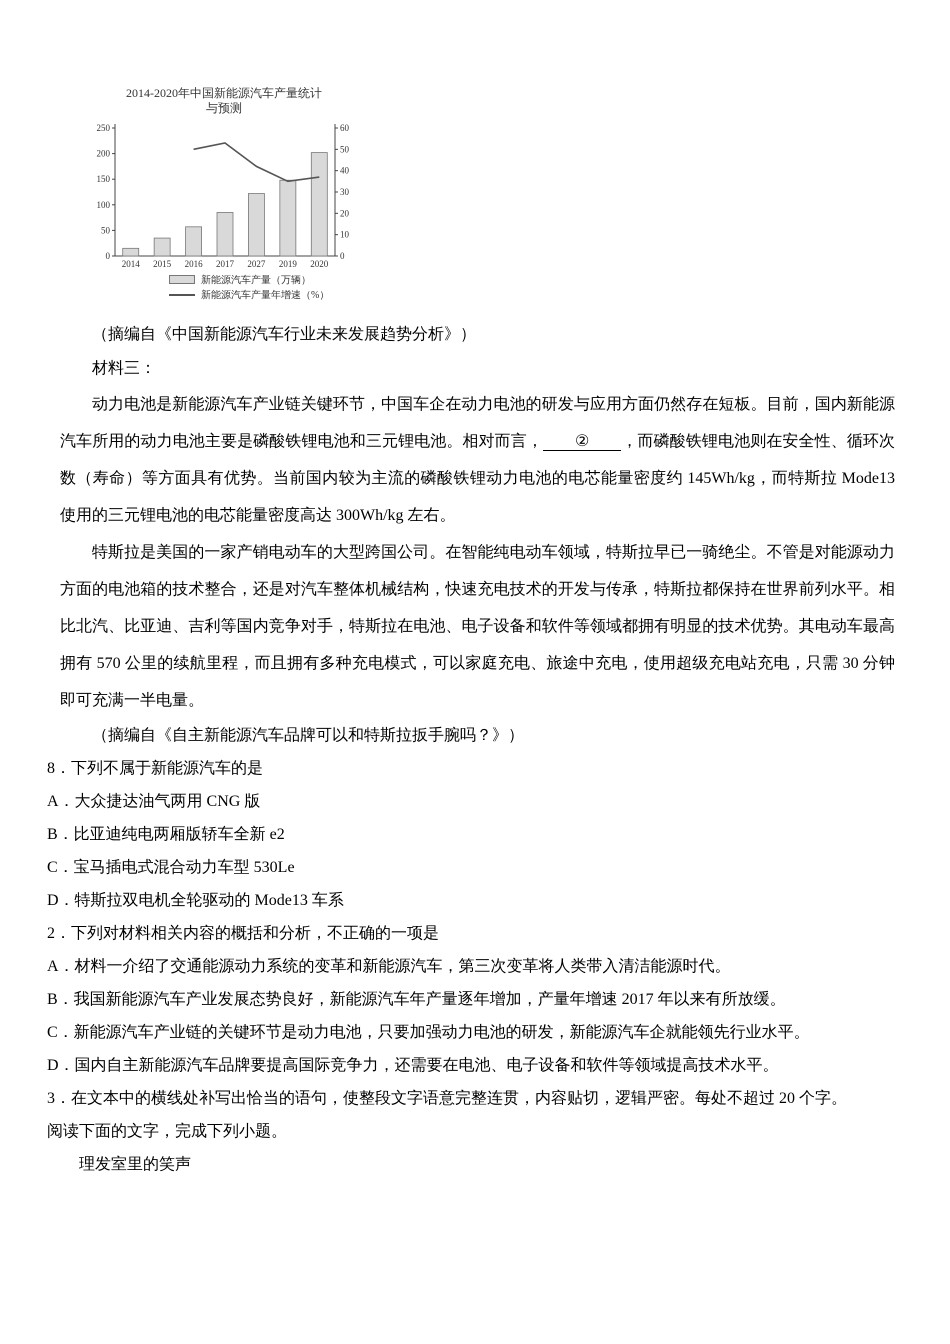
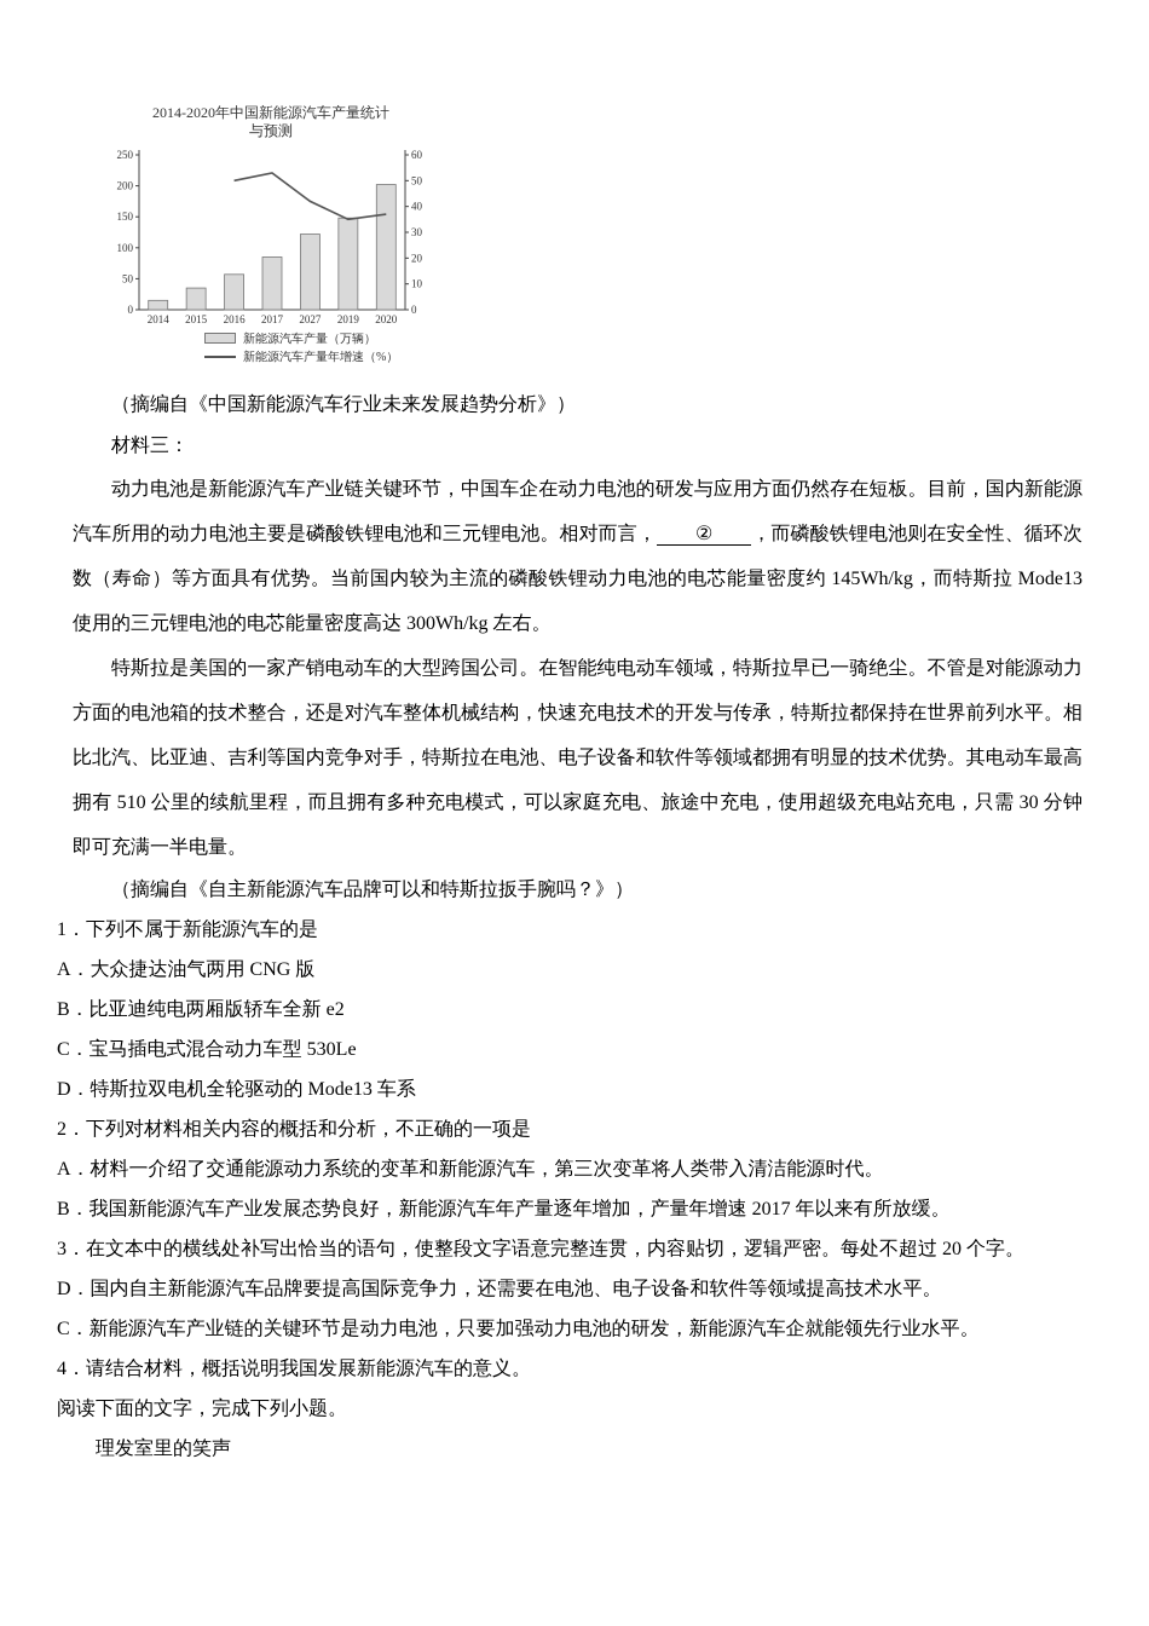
  2014-2020年中国新能源汽车产量统计
  与预测
  0
  50
  100
  150
  200
  250
  0
  10
  20
  30
  40
  50
  60
  2014
  2015
  2016
  2017
  2027
  2019
  2020
  新能源汽车产量（万辆）
  新能源汽车产量年增速（%）
  （摘编自《中国新能源汽车行业未来发展趋势分析》）
  材料三：
  动力电池是新能源汽车产业链关键环节，中国车企在动力电池的研发与应用方面仍然存在短板。目前，国内新能源汽车所用的动力电池主要是磷酸铁锂电池和三元锂电池。相对而言， ② ，而磷酸铁锂电池则在安全性、循环次数（寿命）等方面具有优势。当前国内较为主流的磷酸铁锂动力电池的电芯能量密度约 145Wh/kg，而特斯拉 Mode13 使用的三元锂电池的电芯能量密度高达 300Wh/kg 左右。
- 特斯拉是美国的一家产销电动车的大型跨国公司。在智能纯电动车领域，特斯拉早已一骑绝尘。不管是对能源动力方面的电池箱的技术整合，还是对汽车整体机械结构，快速充电技术的开发与传承，特斯拉都保持在世界前列水平。相比北汽、比亚迪、吉利等国内竞争对手，特斯拉在电池、电子设备和软件等领域都拥有明显的技术优势。其电动车最高拥有 570 公里的续航里程，而且拥有多种充电模式，可以家庭充电、旅途中充电，使用超级充电站充电，只需 30 分钟即可充满一半电量。
+ 特斯拉是美国的一家产销电动车的大型跨国公司。在智能纯电动车领域，特斯拉早已一骑绝尘。不管是对能源动力方面的电池箱的技术整合，还是对汽车整体机械结构，快速充电技术的开发与传承，特斯拉都保持在世界前列水平。相比北汽、比亚迪、吉利等国内竞争对手，特斯拉在电池、电子设备和软件等领域都拥有明显的技术优势。其电动车最高拥有 510 公里的续航里程，而且拥有多种充电模式，可以家庭充电、旅途中充电，使用超级充电站充电，只需 30 分钟即可充满一半电量。
  （摘编自《自主新能源汽车品牌可以和特斯拉扳手腕吗？》）
- 8．下列不属于新能源汽车的是
+ 1．下列不属于新能源汽车的是
  A．大众捷达油气两用 CNG 版
  B．比亚迪纯电两厢版轿车全新 e2
  C．宝马插电式混合动力车型 530Le
  D．特斯拉双电机全轮驱动的 Mode13 车系
  2．下列对材料相关内容的概括和分析，不正确的一项是
  A．材料一介绍了交通能源动力系统的变革和新能源汽车，第三次变革将人类带入清洁能源时代。
  B．我国新能源汽车产业发展态势良好，新能源汽车年产量逐年增加，产量年增速 2017 年以来有所放缓。
- C．新能源汽车产业链的关键环节是动力电池，只要加强动力电池的研发，新能源汽车企就能领先行业水平。
+ 3．在文本中的横线处补写出恰当的语句，使整段文字语意完整连贯，内容贴切，逻辑严密。每处不超过 20 个字。
  D．国内自主新能源汽车品牌要提高国际竞争力，还需要在电池、电子设备和软件等领域提高技术水平。
- 3．在文本中的横线处补写出恰当的语句，使整段文字语意完整连贯，内容贴切，逻辑严密。每处不超过 20 个字。
+ C．新能源汽车产业链的关键环节是动力电池，只要加强动力电池的研发，新能源汽车企就能领先行业水平。
+ 4．请结合材料，概括说明我国发展新能源汽车的意义。
  阅读下面的文字，完成下列小题。
  理发室里的笑声
